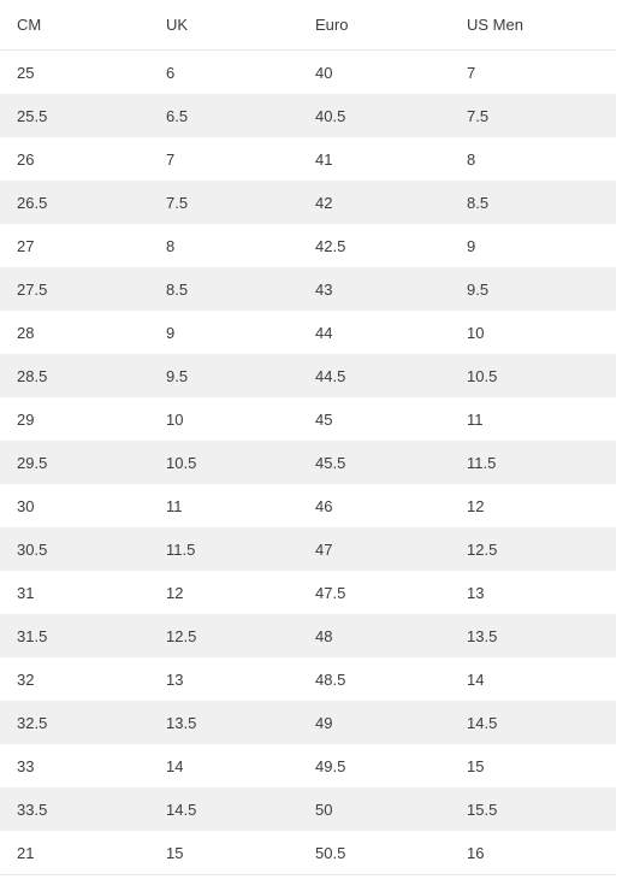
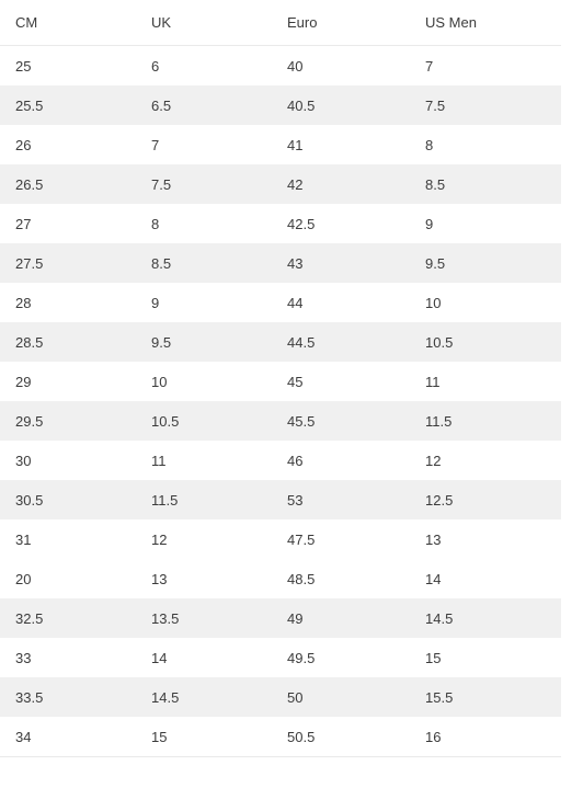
  CM	UK	Euro	US Men
  25	6	40	7
  25.5	6.5	40.5	7.5
  26	7	41	8
  26.5	7.5	42	8.5
  27	8	42.5	9
  27.5	8.5	43	9.5
  28	9	44	10
  28.5	9.5	44.5	10.5
  29	10	45	11
  29.5	10.5	45.5	11.5
  30	11	46	12
- 30.5	11.5	47	12.5
+ 30.5	11.5	53	12.5
  31	12	47.5	13
- 31.5	12.5	48	13.5
- 32	13	48.5	14
+ 20	13	48.5	14
  32.5	13.5	49	14.5
  33	14	49.5	15
  33.5	14.5	50	15.5
- 21	15	50.5	16
+ 34	15	50.5	16
